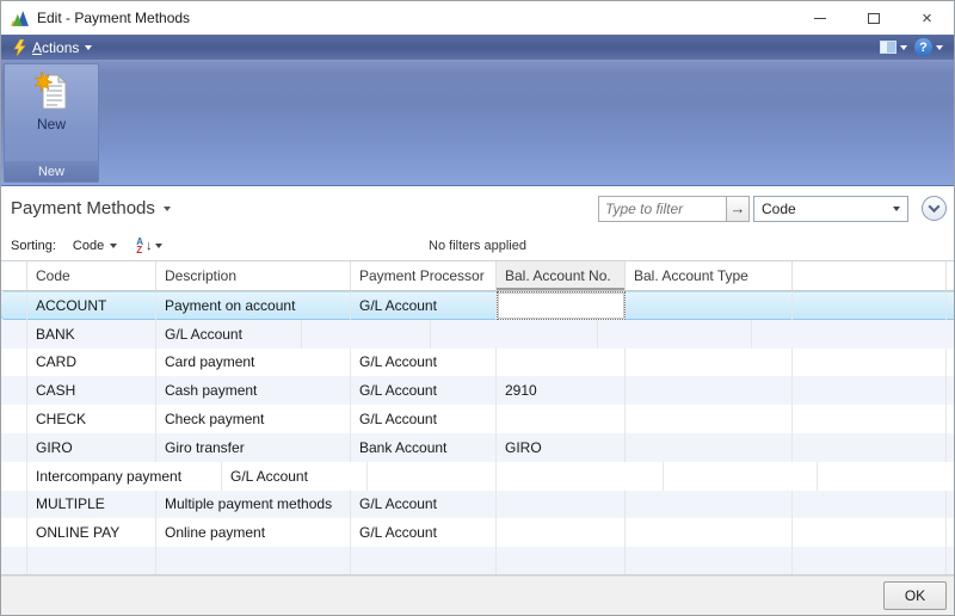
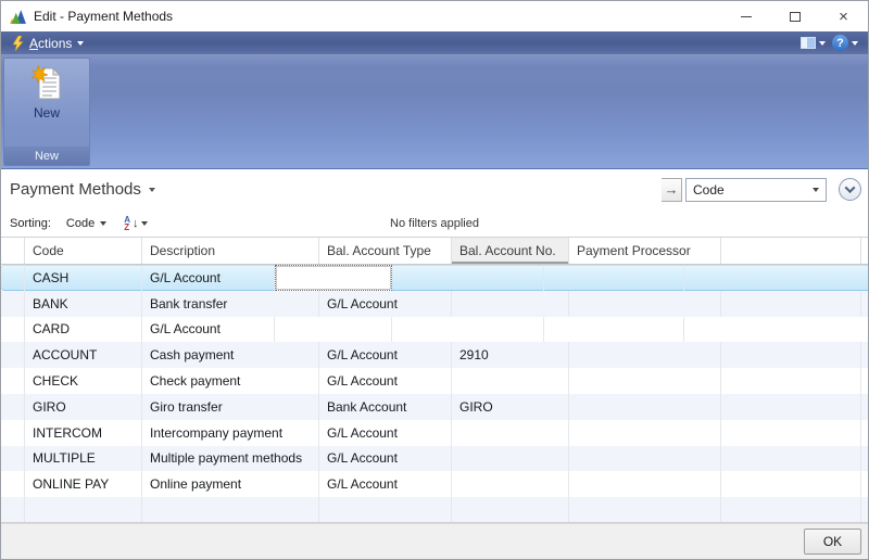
  Edit - Payment Methods
  ×
  Actions
  ?
  New
  New
  Payment Methods
- Type to filter
  →
  Code
  Sorting:
  Code
  A
  Z
  ↓
  No filters applied
  Code
  Description
- Payment Processor
+ Bal. Account Type
  Bal. Account No.
- Bal. Account Type
+ Payment Processor
- ACCOUNT
+ CASH
- Payment on account
  G/L Account
  BANK
+ Bank transfer
  G/L Account
  CARD
- Card payment
  G/L Account
- CASH
+ ACCOUNT
  Cash payment
  G/L Account
  2910
  CHECK
  Check payment
  G/L Account
  GIRO
  Giro transfer
  Bank Account
  GIRO
+ INTERCOM
  Intercompany payment
  G/L Account
  MULTIPLE
  Multiple payment methods
  G/L Account
  ONLINE PAY
  Online payment
  G/L Account
  OK
